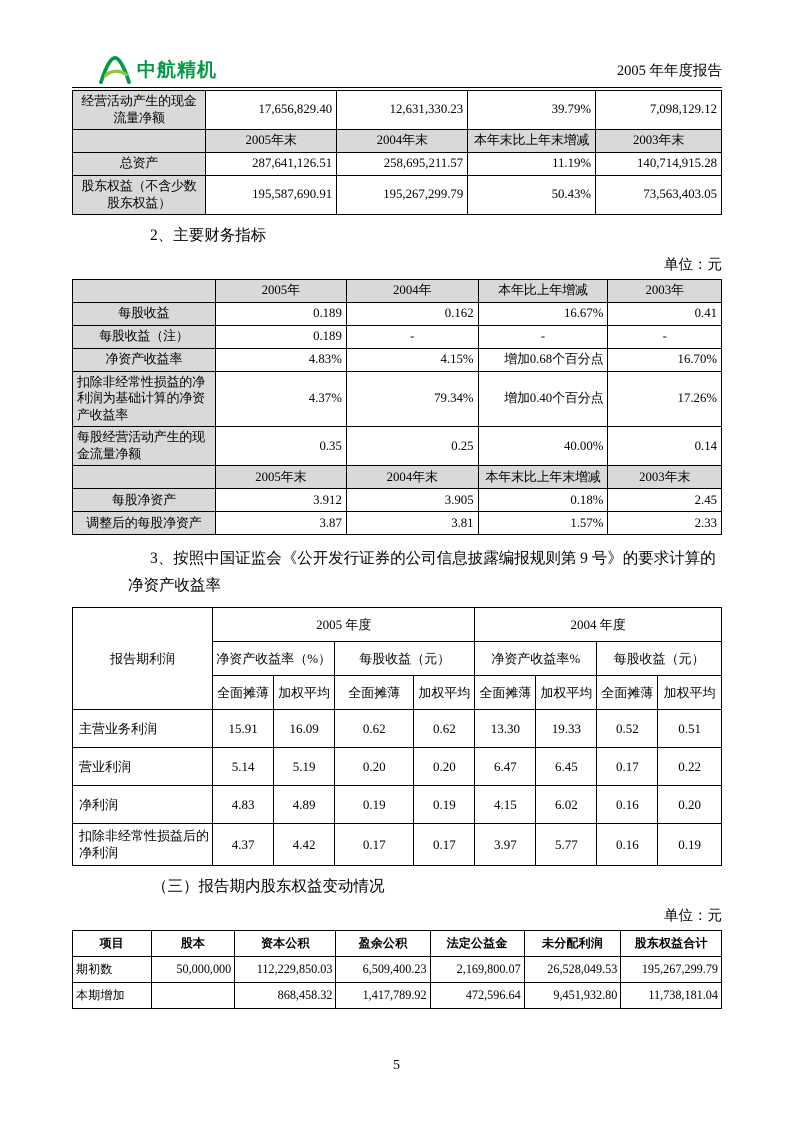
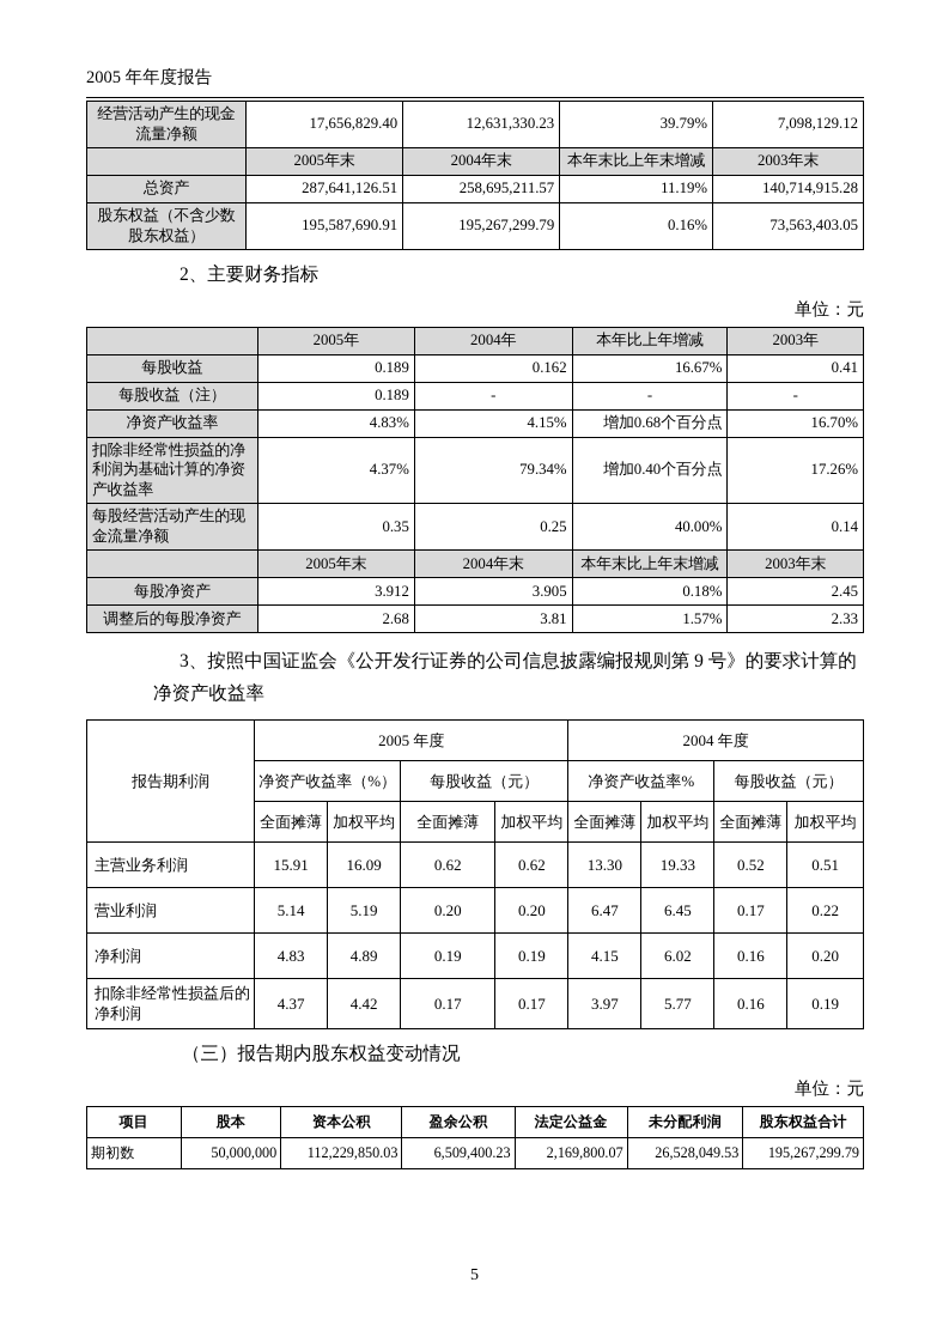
- 中航精机
  2005 年年度报告
  经营活动产生的现金流量净额	17,656,829.40	12,631,330.23	39.79%	7,098,129.12
  	2005年末	2004年末	本年末比上年末增减	2003年末
  总资产	287,641,126.51	258,695,211.57	11.19%	140,714,915.28
- 股东权益（不含少数股东权益）	195,587,690.91	195,267,299.79	50.43%	73,563,403.05
+ 股东权益（不含少数股东权益）	195,587,690.91	195,267,299.79	0.16%	73,563,403.05
  2、主要财务指标
  单位：元
  	2005年	2004年	本年比上年增减	2003年
  每股收益	0.189	0.162	16.67%	0.41
  每股收益（注）	0.189	-	-	-
  净资产收益率	4.83%	4.15%	增加0.68个百分点	16.70%
  扣除非经常性损益的净利润为基础计算的净资产收益率	4.37%	79.34%	增加0.40个百分点	17.26%
  每股经营活动产生的现金流量净额	0.35	0.25	40.00%	0.14
  	2005年末	2004年末	本年末比上年末增减	2003年末
  每股净资产	3.912	3.905	0.18%	2.45
- 调整后的每股净资产	3.87	3.81	1.57%	2.33
+ 调整后的每股净资产	2.68	3.81	1.57%	2.33
  3、按照中国证监会《公开发行证券的公司信息披露编报规则第 9 号》的要求计算的净资产收益率
  报告期利润	2005 年度	2004 年度
  净资产收益率（%）	每股收益（元）	净资产收益率%	每股收益（元）
  全面摊薄	加权平均	全面摊薄	加权平均	全面摊薄	加权平均	全面摊薄	加权平均
  主营业务利润	15.91	16.09	0.62	0.62	13.30	19.33	0.52	0.51
  营业利润	5.14	5.19	0.20	0.20	6.47	6.45	0.17	0.22
  净利润	4.83	4.89	0.19	0.19	4.15	6.02	0.16	0.20
  扣除非经常性损益后的净利润	4.37	4.42	0.17	0.17	3.97	5.77	0.16	0.19
  （三）报告期内股东权益变动情况
  单位：元
  项目	股本	资本公积	盈余公积	法定公益金	未分配利润	股东权益合计
  期初数	50,000,000	112,229,850.03	6,509,400.23	2,169,800.07	26,528,049.53	195,267,299.79
- 本期增加		868,458.32	1,417,789.92	472,596.64	9,451,932.80	11,738,181.04
  5
